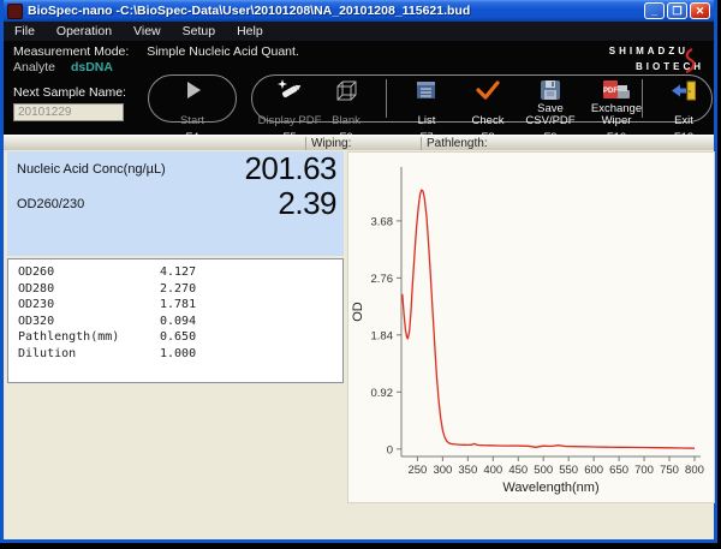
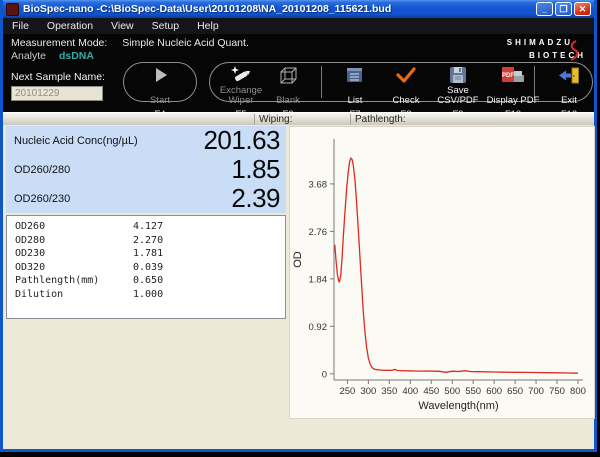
  BioSpec-nano -C:\BioSpec-Data\User\20101208\NA_20101208_115621.bud
  _
  ❐
  ✕
  File
  Operation
  View
  Setup
  Help
  Measurement Mode: Simple Nucleic Acid Quant.
  Analyte dsDNA
  SHIMADZU
  BIOTECH
  Next Sample Name:
  20101229
  Start
- Display PDF
+ Exchange Wiper
  Blank
  List
  Check
  Save CSV/PDF
- Exchange Wiper
+ Display PDF
  Exit
  Wiping:
  Pathlength:
  Nucleic Acid Conc(ng/µL)
  201.63
+ OD260/280
+ 1.85
  OD260/230
  2.39
  OD260
  4.127
  OD280
  2.270
  OD230
  1.781
  OD320
- 0.094
+ 0.039
  Pathlength(mm)
  0.650
  Dilution
  1.000
  0
  0.92
  1.84
  2.76
  3.68
  250
  300
  350
  400
  450
  500
  550
  600
  650
  700
  750
  800
  Wavelength(nm)
